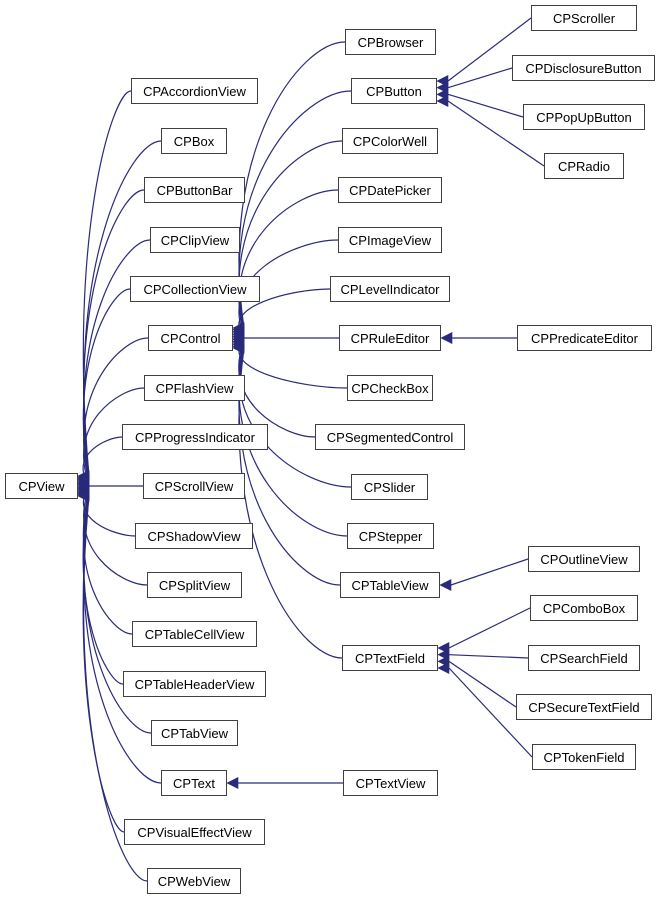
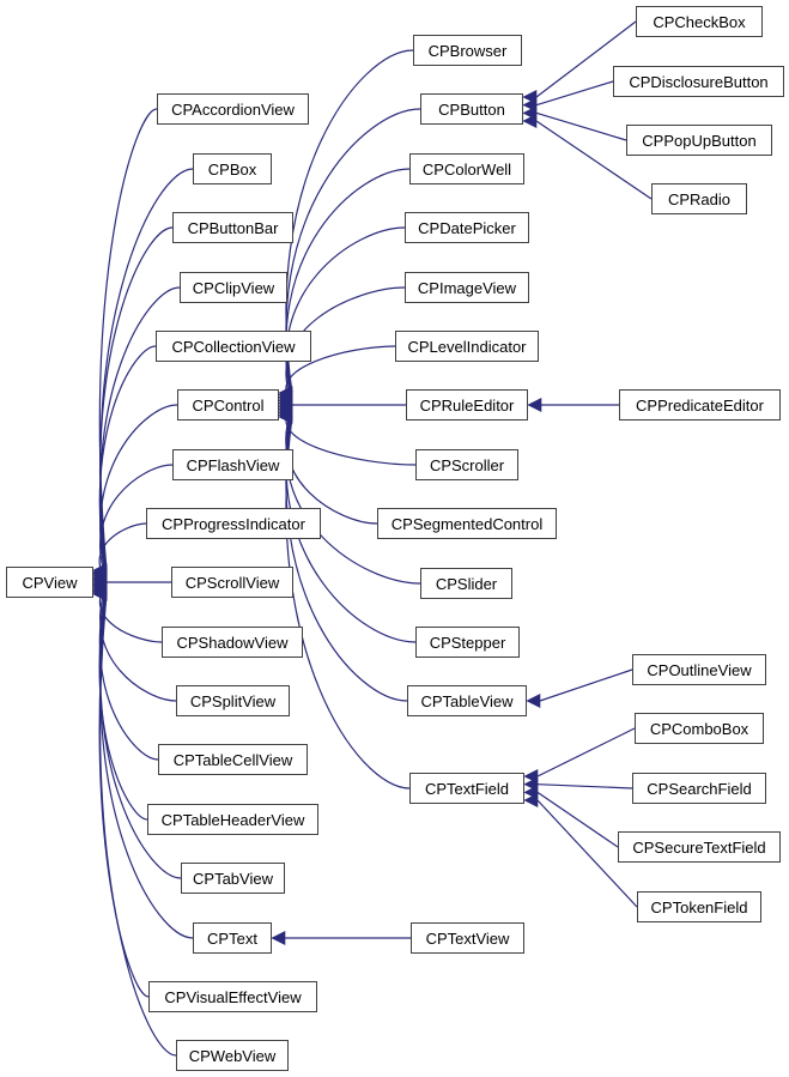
  CPAccordionView
  CPBox
  CPButtonBar
  CPClipView
  CPCollectionView
  CPControl
  CPFlashView
  CPProgressIndicator
  CPView
  CPScrollView
  CPShadowView
  CPSplitView
  CPTableCellView
  CPTableHeaderView
  CPTabView
  CPText
  CPVisualEffectView
  CPWebView
  CPBrowser
  CPButton
  CPColorWell
  CPDatePicker
  CPImageView
  CPLevelIndicator
  CPRuleEditor
- CPCheckBox
+ CPScroller
  CPSegmentedControl
  CPSlider
  CPStepper
  CPTableView
  CPTextField
  CPTextView
- CPScroller
+ CPCheckBox
  CPDisclosureButton
  CPPopUpButton
  CPRadio
  CPPredicateEditor
  CPOutlineView
  CPComboBox
  CPSearchField
  CPSecureTextField
  CPTokenField
